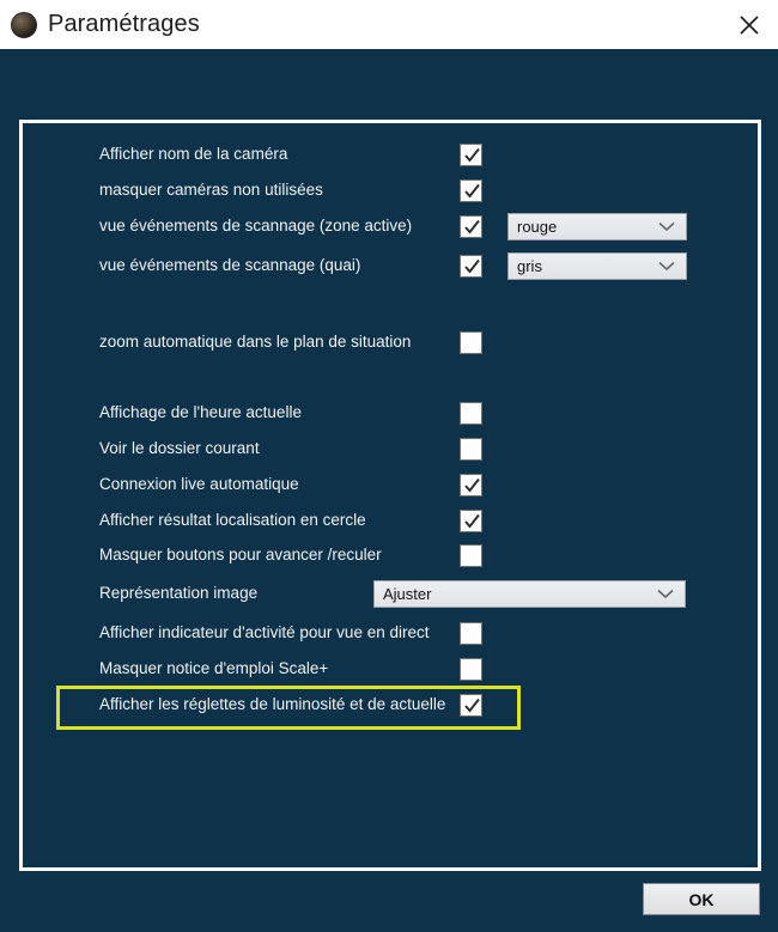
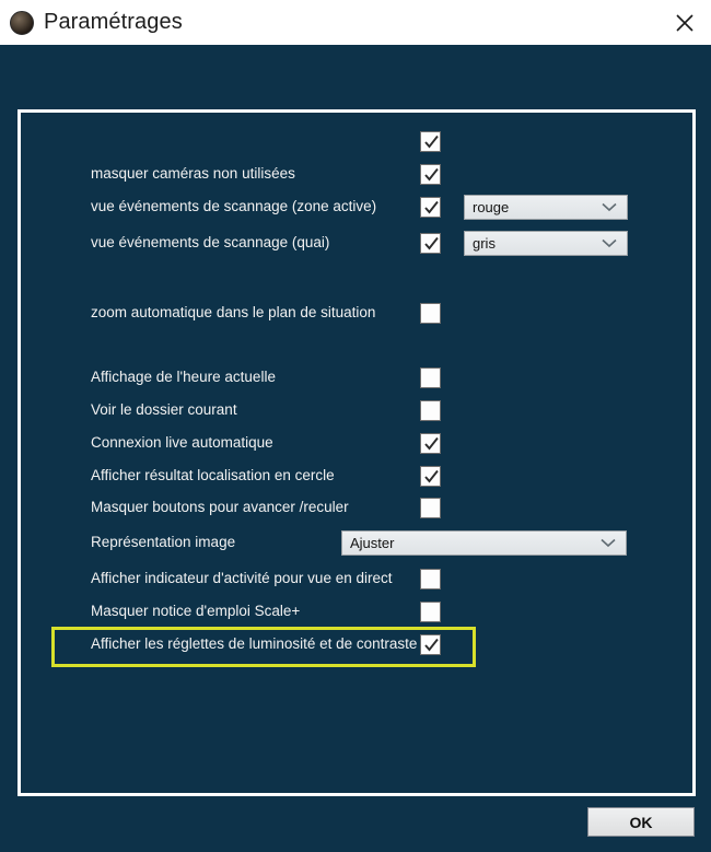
  Paramétrages
- Afficher nom de la caméra
  masquer caméras non utilisées
  vue événements de scannage (zone active)
  rouge
  vue événements de scannage (quai)
  gris
  zoom automatique dans le plan de situation
  Affichage de l'heure actuelle
  Voir le dossier courant
  Connexion live automatique
  Afficher résultat localisation en cercle
  Masquer boutons pour avancer /reculer
  Représentation image
  Ajuster
  Afficher indicateur d'activité pour vue en direct
  Masquer notice d'emploi Scale+
- Afficher les réglettes de luminosité et de actuelle
+ Afficher les réglettes de luminosité et de contraste
  OK
